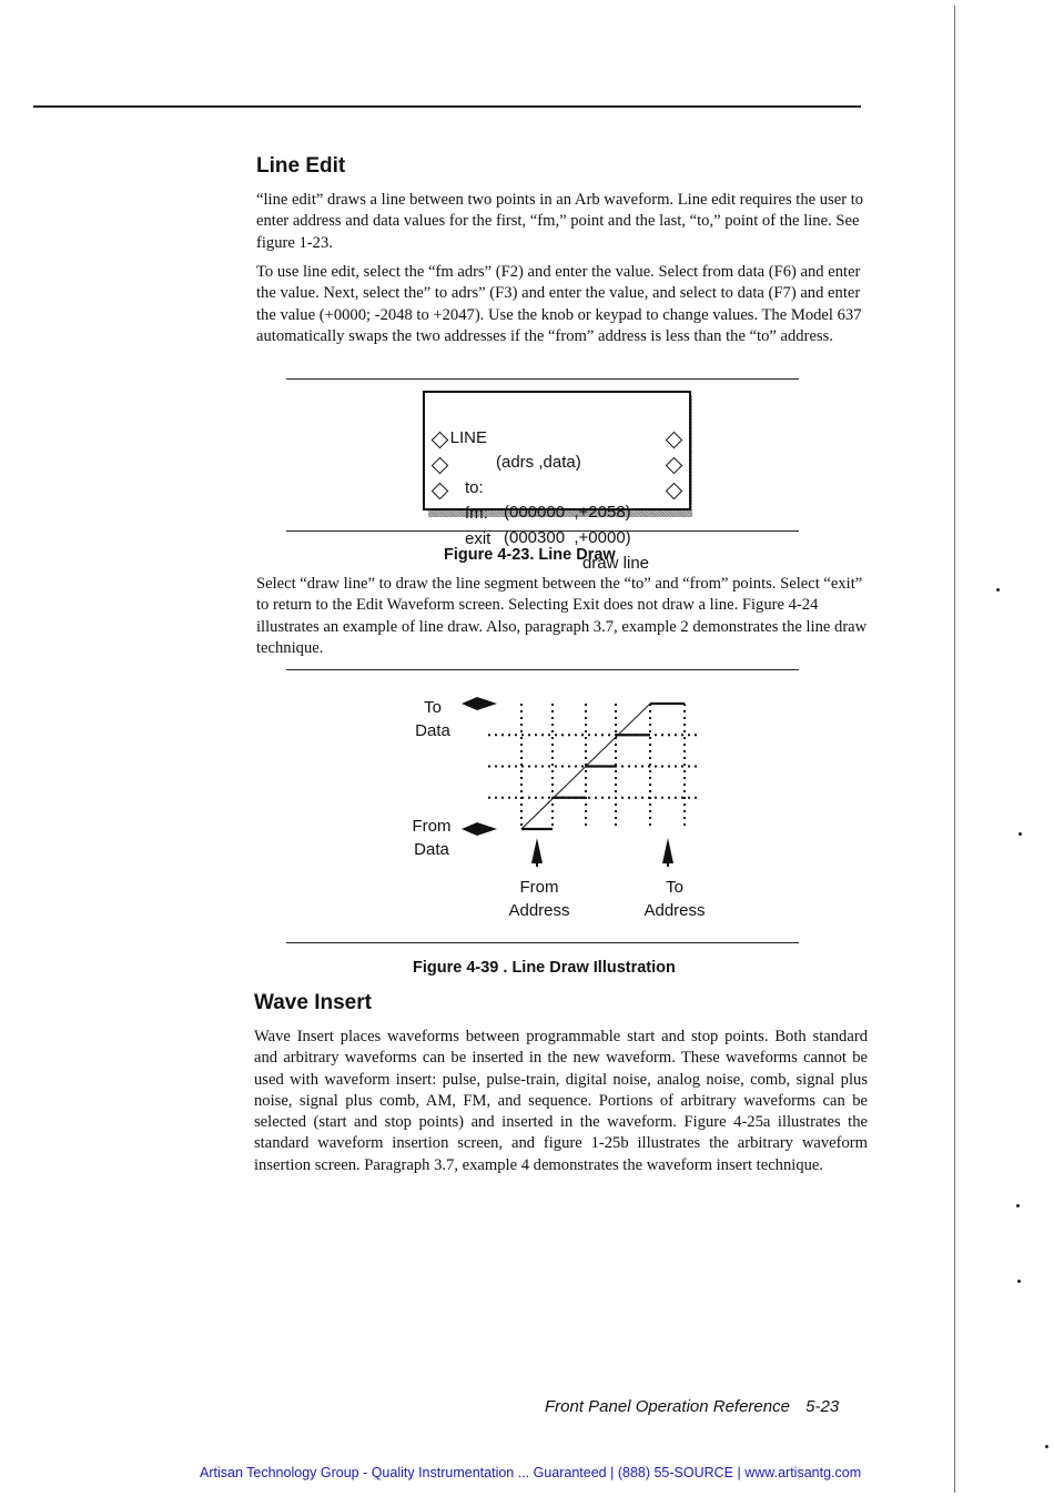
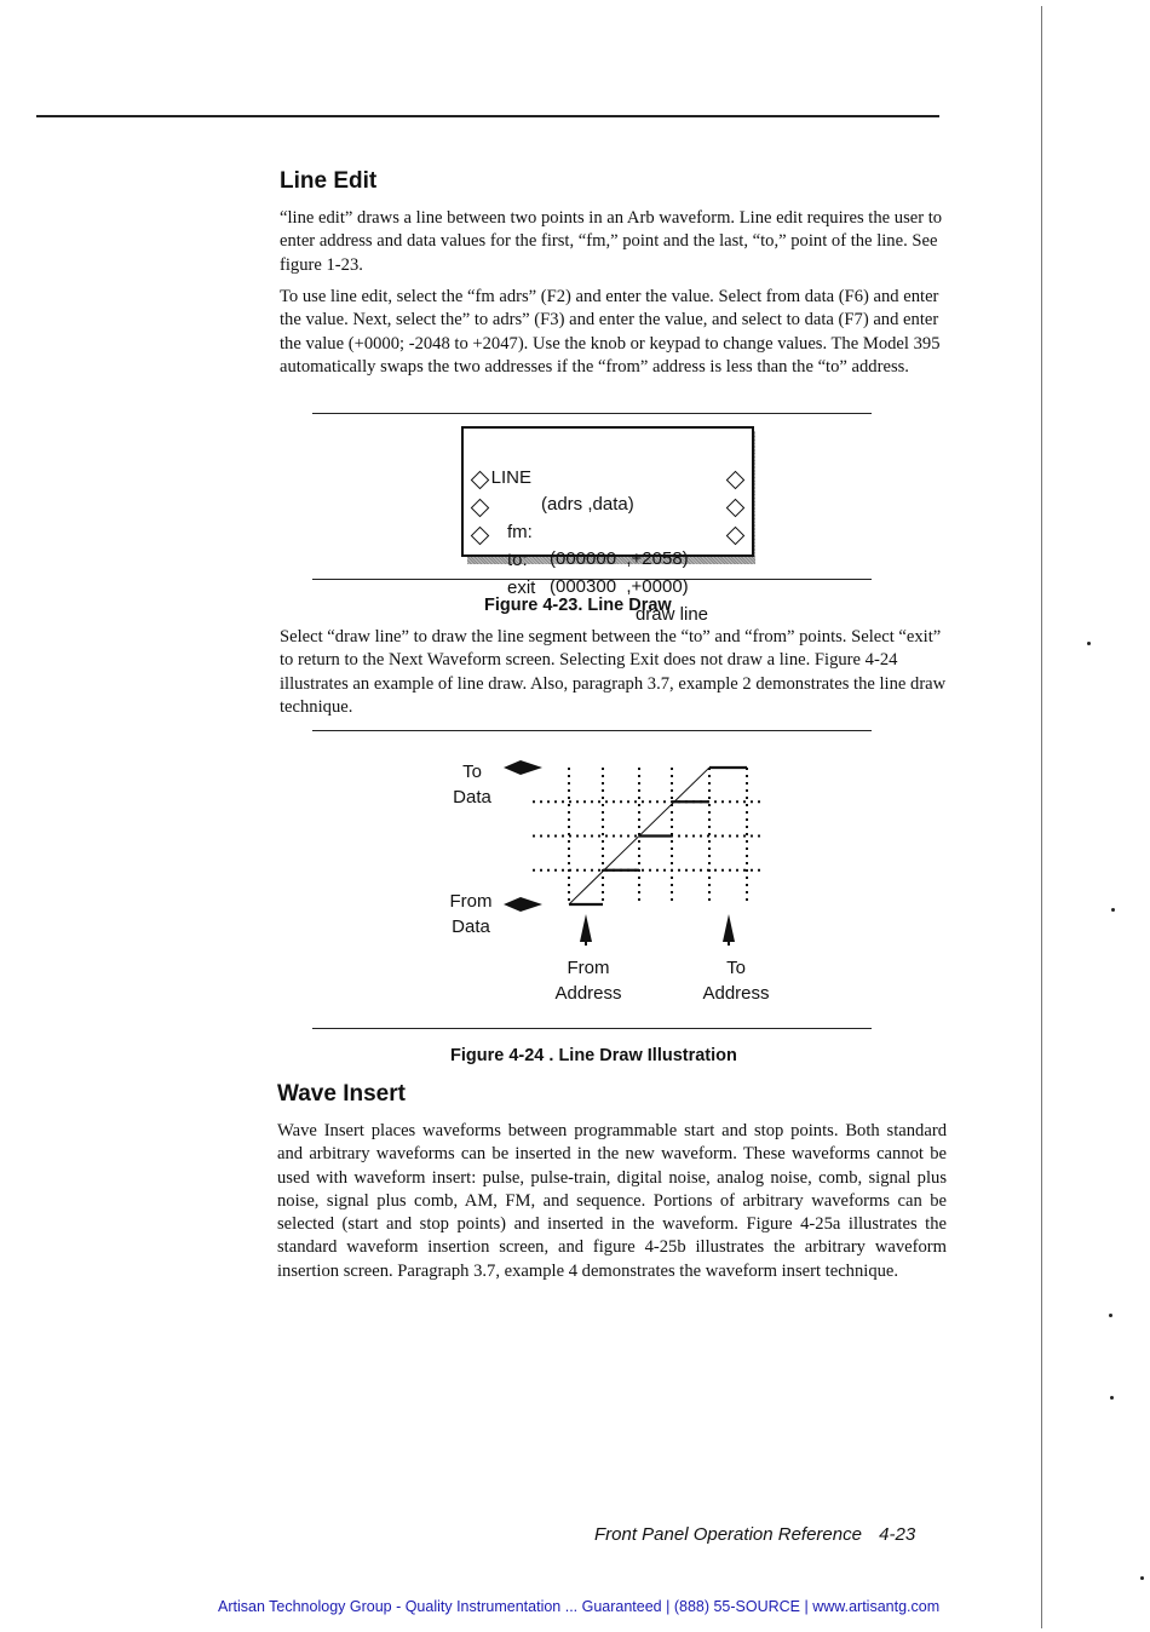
  Line Edit
  “line edit” draws a line between two points in an Arb waveform. Line edit requires the user to enter address and data values for the first, “fm,” point and the last, “to,” point of the line. See figure 1-23.
- To use line edit, select the “fm adrs” (F2) and enter the value. Select from data (F6) and enter the value. Next, select the” to adrs” (F3) and enter the value, and select to data (F7) and enter the value (+0000; -2048 to +2047). Use the knob or keypad to change values. The Model 637 automatically swaps the two addresses if the “from” address is less than the “to” address.
+ To use line edit, select the “fm adrs” (F2) and enter the value. Select from data (F6) and enter the value. Next, select the” to adrs” (F3) and enter the value, and select to data (F7) and enter the value (+0000; -2048 to +2047). Use the knob or keypad to change values. The Model 395 automatically swaps the two addresses if the “from” address is less than the “to” address.
  LINE
  (adrs ,data)
- to:
+ fm:
  (000000 ,+2058)
- fm:
+ to:
  (000300 ,+0000)
  exit
  draw line
  Figure 4-23. Line Draw
- Select “draw line” to draw the line segment between the “to” and “from” points. Select “exit” to return to the Edit Waveform screen. Selecting Exit does not draw a line. Figure 4-24 illustrates an example of line draw. Also, paragraph 3.7, example 2 demonstrates the line draw technique.
+ Select “draw line” to draw the line segment between the “to” and “from” points. Select “exit” to return to the Next Waveform screen. Selecting Exit does not draw a line. Figure 4-24 illustrates an example of line draw. Also, paragraph 3.7, example 2 demonstrates the line draw technique.
  To
  Data
  From
  Data
  From
  Address
  To
  Address
- Figure 4-39 . Line Draw Illustration
+ Figure 4-24 . Line Draw Illustration
  Wave Insert
- Wave Insert places waveforms between programmable start and stop points. Both standard and arbitrary waveforms can be inserted in the new waveform. These waveforms cannot be used with waveform insert: pulse, pulse-train, digital noise, analog noise, comb, signal plus noise, signal plus comb, AM, FM, and sequence. Portions of arbitrary waveforms can be selected (start and stop points) and inserted in the waveform. Figure 4-25a illustrates the standard waveform insertion screen, and figure 1-25b illustrates the arbitrary waveform insertion screen. Paragraph 3.7, example 4 demonstrates the waveform insert technique.
+ Wave Insert places waveforms between programmable start and stop points. Both standard and arbitrary waveforms can be inserted in the new waveform. These waveforms cannot be used with waveform insert: pulse, pulse-train, digital noise, analog noise, comb, signal plus noise, signal plus comb, AM, FM, and sequence. Portions of arbitrary waveforms can be selected (start and stop points) and inserted in the waveform. Figure 4-25a illustrates the standard waveform insertion screen, and figure 4-25b illustrates the arbitrary waveform insertion screen. Paragraph 3.7, example 4 demonstrates the waveform insert technique.
- Front Panel Operation Reference 5-23
+ Front Panel Operation Reference 4-23
  Artisan Technology Group - Quality Instrumentation ... Guaranteed | (888) 55-SOURCE | www.artisantg.com
